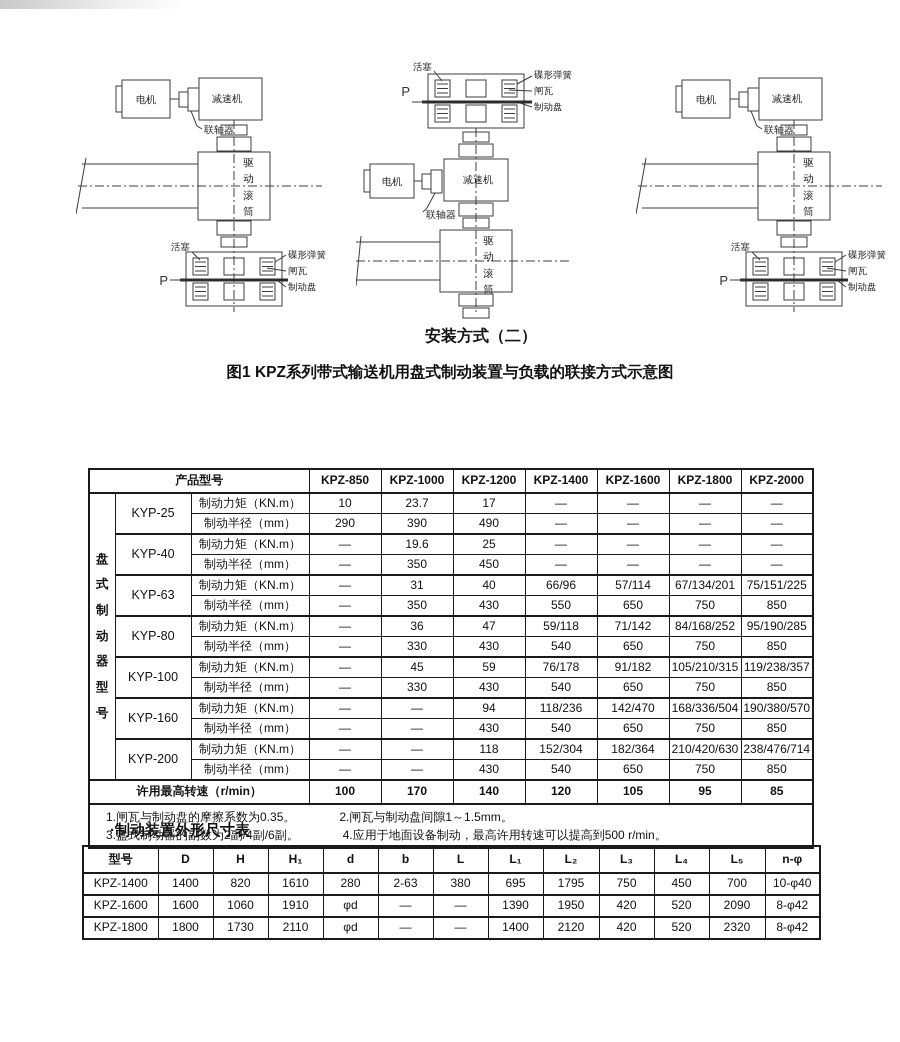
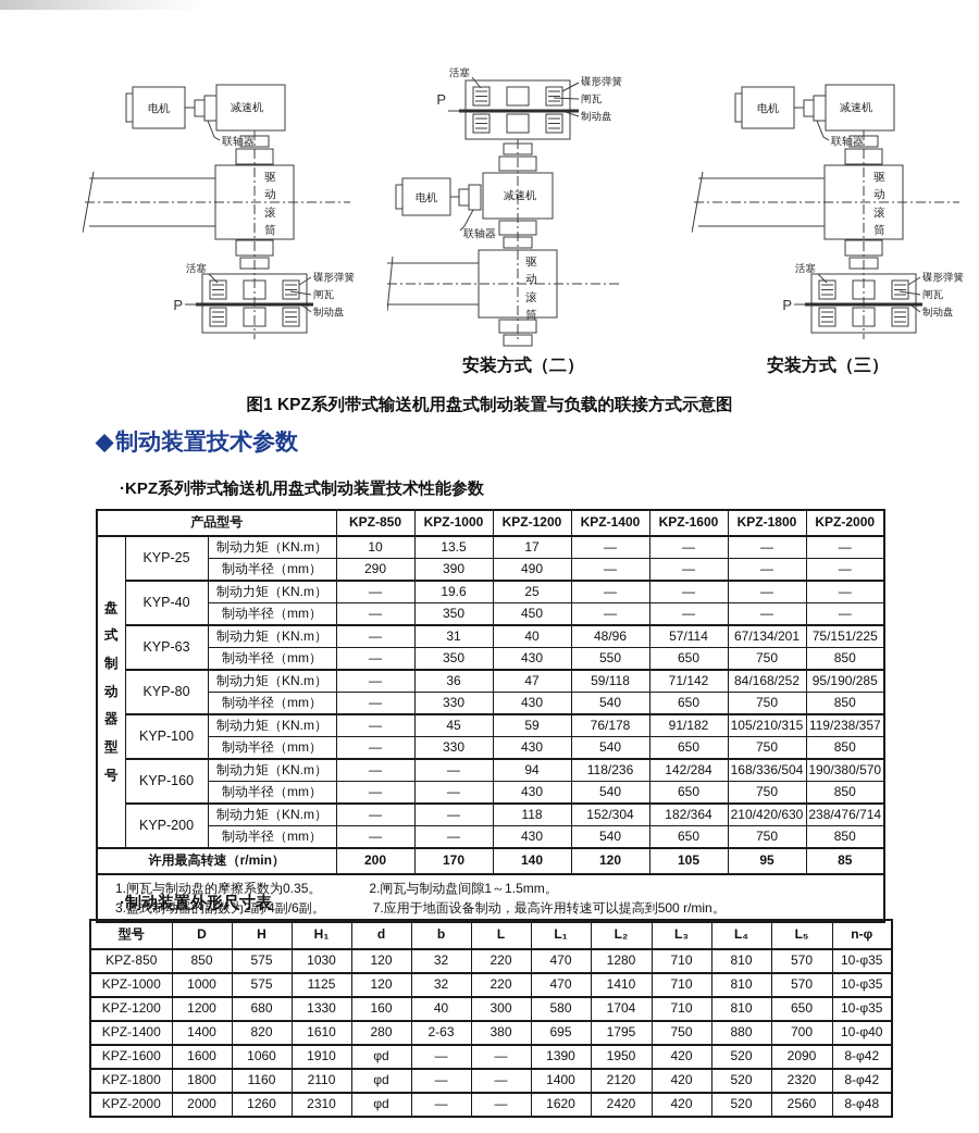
  电机
  减速机
  联轴器
  P
  活塞
  碟形弹簧
  闸瓦
  制动盘
  驱动滚筒
  P
  活塞
  碟形弹簧
  闸瓦
  制动盘
  减速机
  电机
  联轴器
  驱动滚筒
  安装方式（二）
  电机
  减速机
  联轴器
  P
  活塞
  碟形弹簧
  闸瓦
  制动盘
  驱动滚筒
+ 安装方式（三）
  图1 KPZ系列带式输送机用盘式制动装置与负载的联接方式示意图
+ ◆制动装置技术参数
+ ·KPZ系列带式输送机用盘式制动装置技术性能参数
  产品型号	KPZ-850	KPZ-1000	KPZ-1200	KPZ-1400	KPZ-1600	KPZ-1800	KPZ-2000
- 盘式制动器型号	KYP-25	制动力矩（KN.m）	10	23.7	17	—	—	—	—
+ 盘式制动器型号	KYP-25	制动力矩（KN.m）	10	13.5	17	—	—	—	—
  制动半径（mm）	290	390	490	—	—	—	—
  KYP-40	制动力矩（KN.m）	—	19.6	25	—	—	—	—
  制动半径（mm）	—	350	450	—	—	—	—
- KYP-63	制动力矩（KN.m）	—	31	40	66/96	57/114	67/134/201	75/151/225
+ KYP-63	制动力矩（KN.m）	—	31	40	48/96	57/114	67/134/201	75/151/225
  制动半径（mm）	—	350	430	550	650	750	850
  KYP-80	制动力矩（KN.m）	—	36	47	59/118	71/142	84/168/252	95/190/285
  制动半径（mm）	—	330	430	540	650	750	850
  KYP-100	制动力矩（KN.m）	—	45	59	76/178	91/182	105/210/315	119/238/357
  制动半径（mm）	—	330	430	540	650	750	850
- KYP-160	制动力矩（KN.m）	—	—	94	118/236	142/470	168/336/504	190/380/570
+ KYP-160	制动力矩（KN.m）	—	—	94	118/236	142/284	168/336/504	190/380/570
  制动半径（mm）	—	—	430	540	650	750	850
  KYP-200	制动力矩（KN.m）	—	—	118	152/304	182/364	210/420/630	238/476/714
  制动半径（mm）	—	—	430	540	650	750	850
- 许用最高转速（r/min）	100	170	140	120	105	95	85
+ 许用最高转速（r/min）	200	170	140	120	105	95	85
- 1.闸瓦与制动盘的摩擦系数为0.35。 2.闸瓦与制动盘间隙1～1.5mm。 3.盘式制动器的副数为2副/4副/6副。 4.应用于地面设备制动，最高许用转速可以提高到500 r/min。
+ 1.闸瓦与制动盘的摩擦系数为0.35。 2.闸瓦与制动盘间隙1～1.5mm。 3.盘式制动器的副数为2副/4副/6副。 7.应用于地面设备制动，最高许用转速可以提高到500 r/min。
  ·制动装置外形尺寸表
  型号	D	H	H₁	d	b	L	L₁	L₂	L₃	L₄	L₅	n-φ
+ KPZ-850	850	575	1030	120	32	220	470	1280	710	810	570	10-φ35
+ KPZ-1000	1000	575	1125	120	32	220	470	1410	710	810	570	10-φ35
+ KPZ-1200	1200	680	1330	160	40	300	580	1704	710	810	650	10-φ35
- KPZ-1400	1400	820	1610	280	2-63	380	695	1795	750	450	700	10-φ40
+ KPZ-1400	1400	820	1610	280	2-63	380	695	1795	750	880	700	10-φ40
  KPZ-1600	1600	1060	1910	φd	—	—	1390	1950	420	520	2090	8-φ42
- KPZ-1800	1800	1730	2110	φd	—	—	1400	2120	420	520	2320	8-φ42
+ KPZ-1800	1800	1160	2110	φd	—	—	1400	2120	420	520	2320	8-φ42
+ KPZ-2000	2000	1260	2310	φd	—	—	1620	2420	420	520	2560	8-φ48
